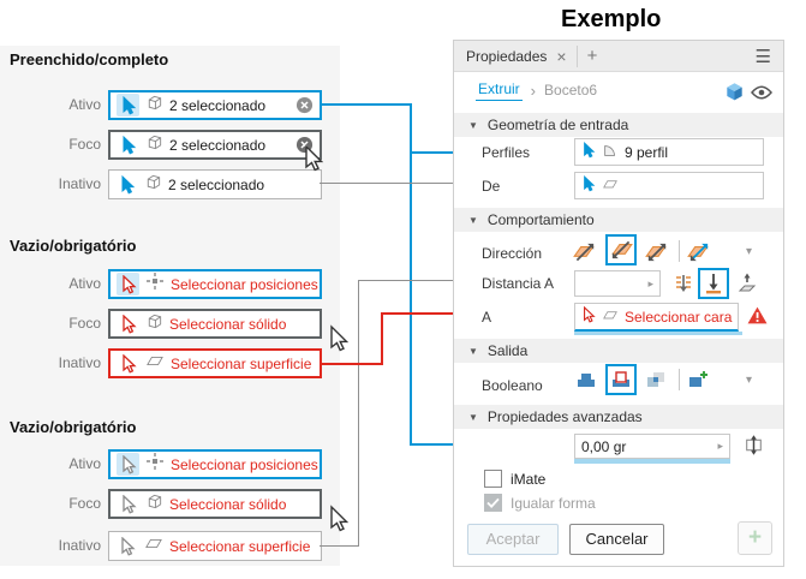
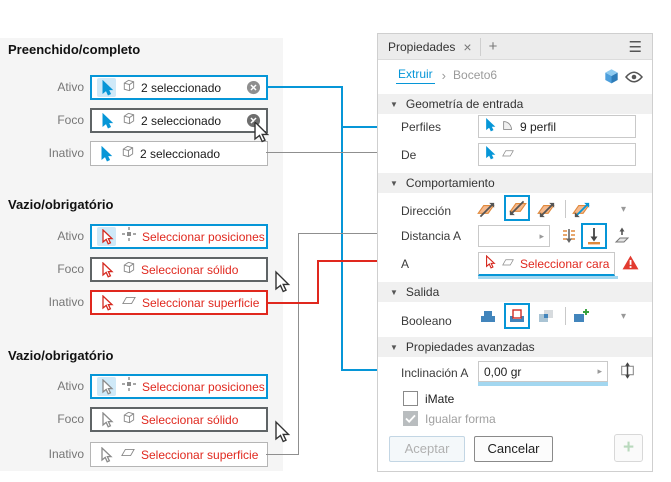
  Preenchido/completo
  Ativo
  2 seleccionado
  Foco
  2 seleccionado
  Inativo
  2 seleccionado
  Vazio/obrigatório
  Ativo
  Seleccionar posiciones
  Foco
  Seleccionar sólido
  Inativo
  Seleccionar superficie
  Vazio/obrigatório
  Ativo
  Seleccionar posiciones
  Foco
  Seleccionar sólido
  Inativo
  Seleccionar superficie
- Exemplo
  Propiedades
  ×
  +
  ☰
  Extruir
  ›
  Boceto6
  ▼
  Geometría de entrada
  Perfiles
  9 perfil
  De
  ▼
  Comportamiento
  Dirección
  ▾
  Distancia A
  ▸
  A
  Seleccionar cara
  ▼
  Salida
  Booleano
  ▾
  ▼
  Propiedades avanzadas
+ Inclinación A
  0,00 gr
  ▸
  iMate
  Igualar forma
  Aceptar
  Cancelar
  +
